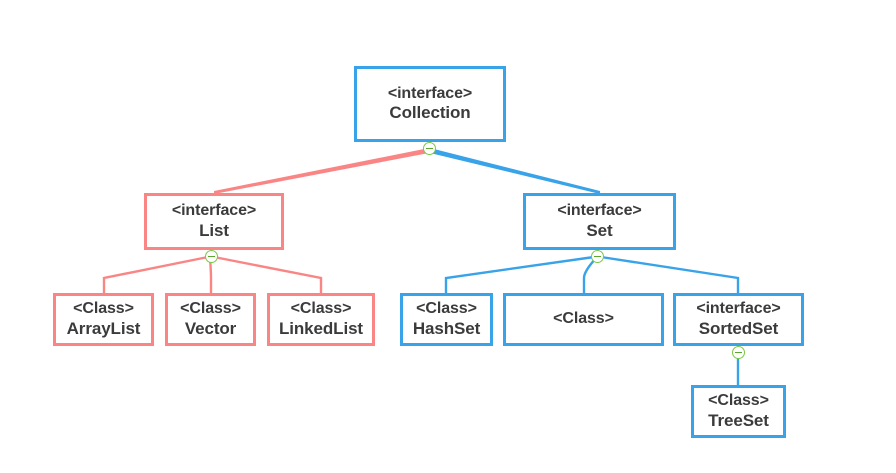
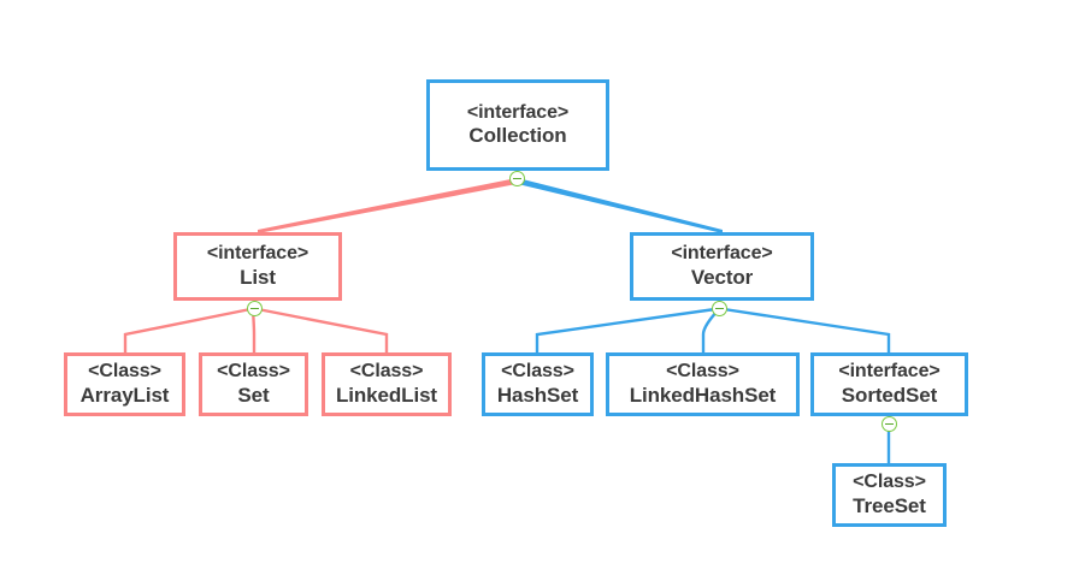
  <interface>
  Collection
  <interface>
  List
  <interface>
- Set
+ Vector
  <Class>
  ArrayList
  <Class>
- Vector
+ Set
  <Class>
  LinkedList
  <Class>
  HashSet
  <Class>
+ LinkedHashSet
  <interface>
  SortedSet
  <Class>
  TreeSet
